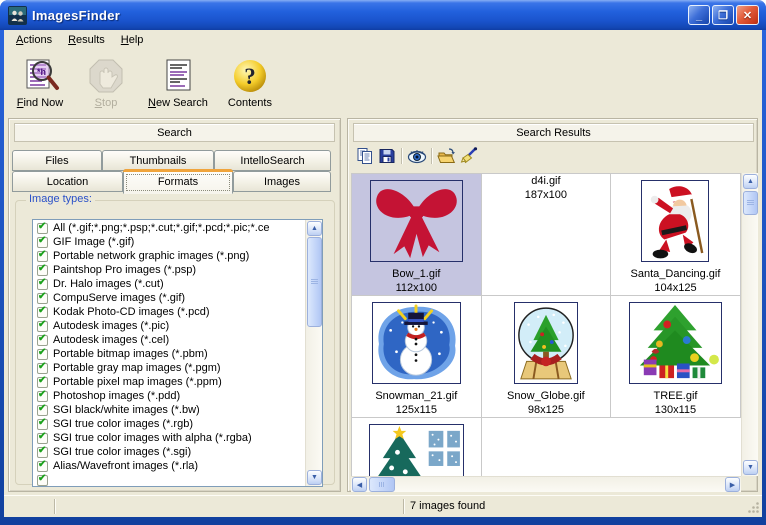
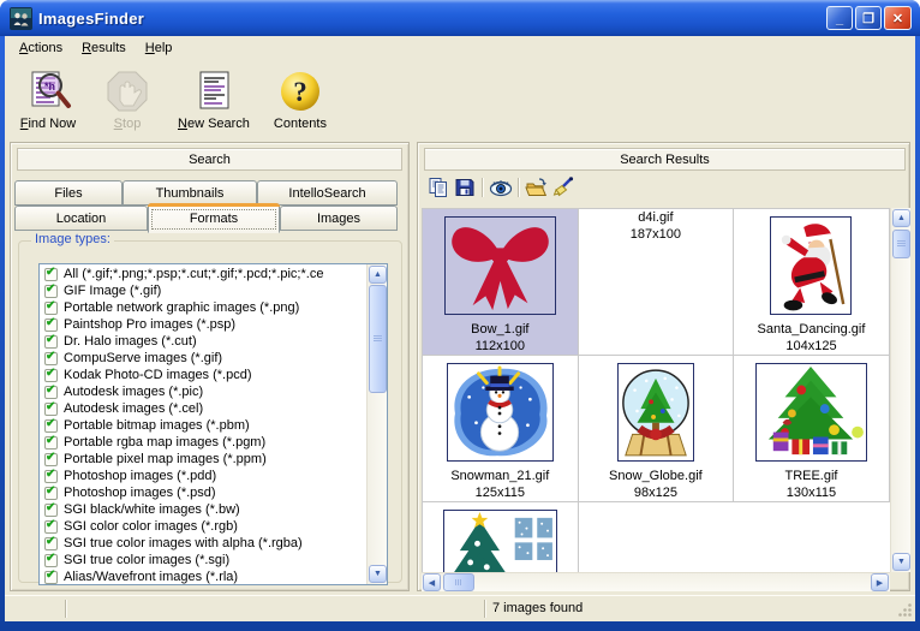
  ImagesFinder
  _
  ❐
  ✕
  Actions
  Results
  Help
  *h
  Find Now
  Stop
  New Search
  ?
  Contents
  Search
  Files
  Thumbnails
  IntelloSearch
  Location
  Images
  Image types:
  All (*.gif;*.png;*.psp;*.cut;*.gif;*.pcd;*.pic;*.ce
  GIF Image (*.gif)
  Portable network graphic images (*.png)
  Paintshop Pro images (*.psp)
  Dr. Halo images (*.cut)
  CompuServe images (*.gif)
  Kodak Photo-CD images (*.pcd)
  Autodesk images (*.pic)
  Autodesk images (*.cel)
  Portable bitmap images (*.pbm)
- Portable gray map images (*.pgm)
+ Portable rgba map images (*.pgm)
  Portable pixel map images (*.ppm)
  Photoshop images (*.pdd)
+ Photoshop images (*.psd)
  SGI black/white images (*.bw)
- SGI true color images (*.rgb)
+ SGI color color images (*.rgb)
  SGI true color images with alpha (*.rgba)
  SGI true color images (*.sgi)
  Alias/Wavefront images (*.rla)
  Search Results
  Bow_1.gif
  112x100
  d4i.gif
  187x100
  Santa_Dancing.gif
  104x125
  Snowman_21.gif
  125x115
  Snow_Globe.gif
  98x125
  TREE.gif
  130x115
  7 images found
